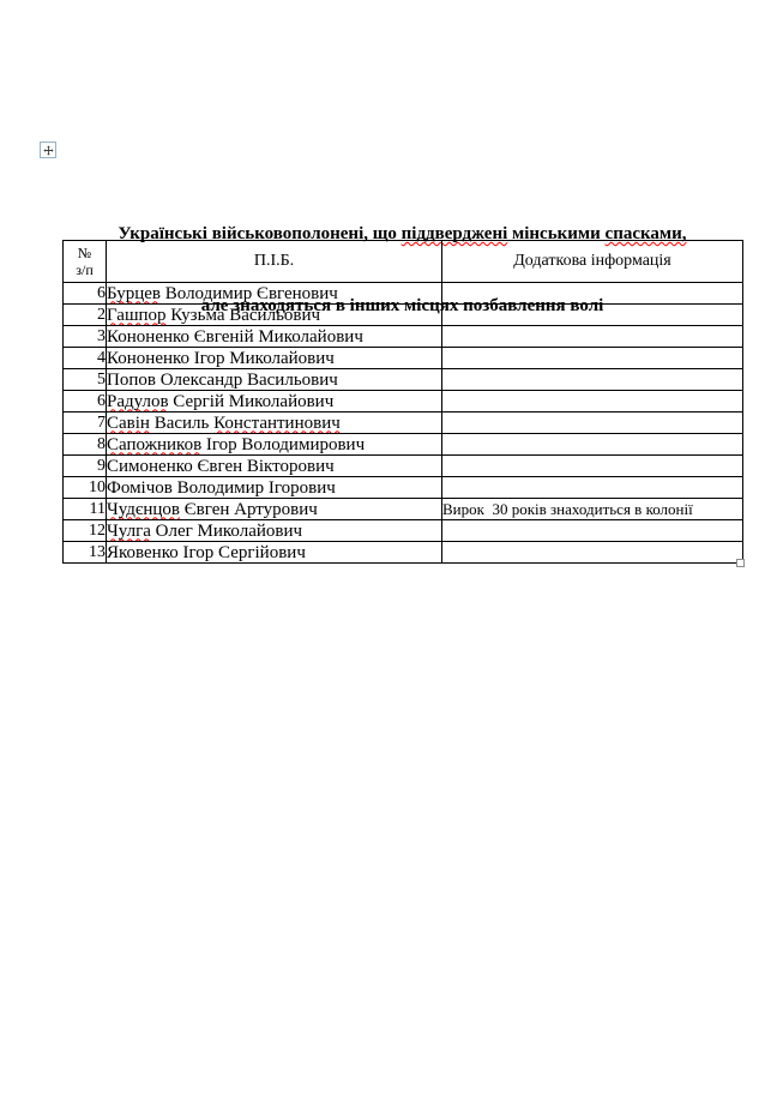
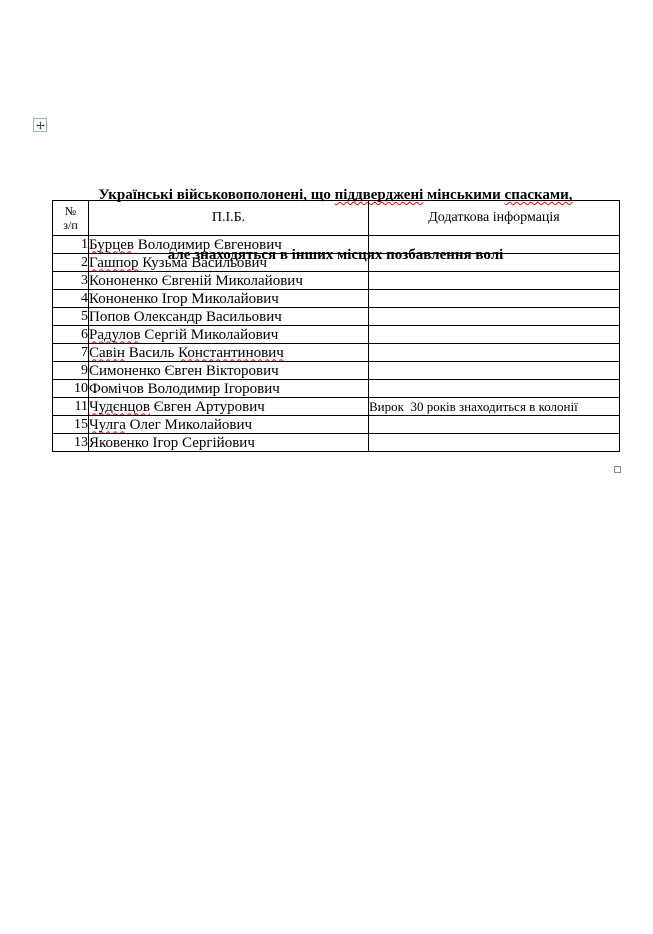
  Українські військовополонені, що піддверджені мінськими спасками,
  але знаходяться в інших місцях позбавлення волі
  № з/п	П.І.Б.	Додаткова інформація
- 6	Бурцев Володимир Євгенович
+ 1	Бурцев Володимир Євгенович
  2	Гашпор Кузьма Васильович
  3	Кононенко Євгеній Миколайович
  4	Кононенко Ігор Миколайович
  5	Попов Олександр Васильович
  6	Радулов Сергій Миколайович
  7	Савін Василь Константинович
- 8	Сапожников Ігор Володимирович
  9	Симоненко Євген Вікторович
  10	Фомічов Володимир Ігорович
  11	Чудєнцов Євген Артурович	Вирок 30 років знаходиться в колонії
- 12	Чулга Олег Миколайович
+ 15	Чулга Олег Миколайович
  13	Яковенко Ігор Сергійович
